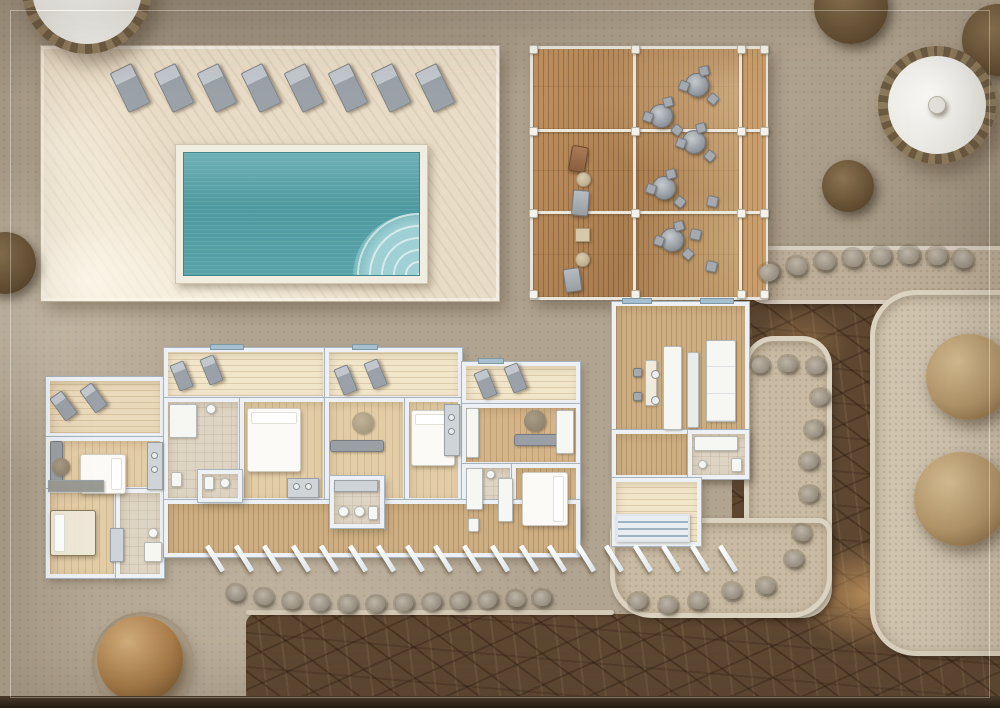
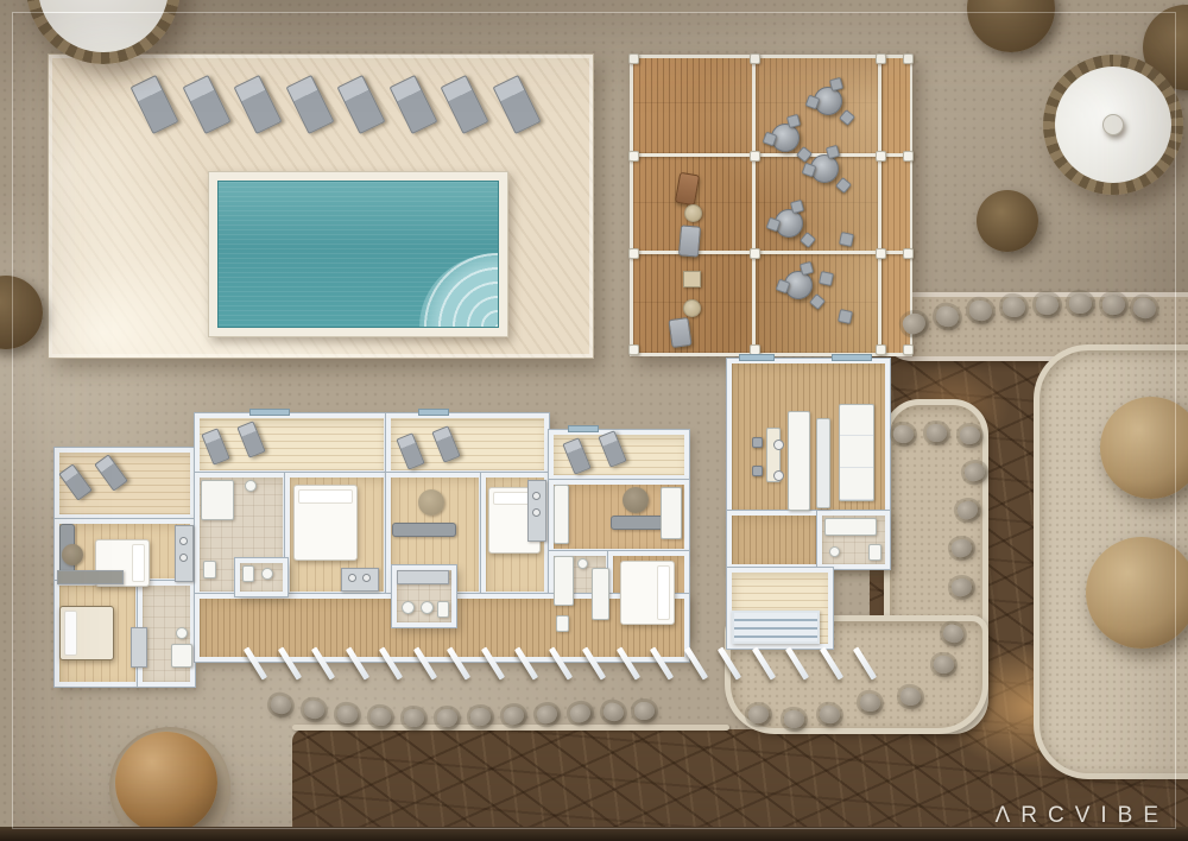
+ ΛRCVIBE
